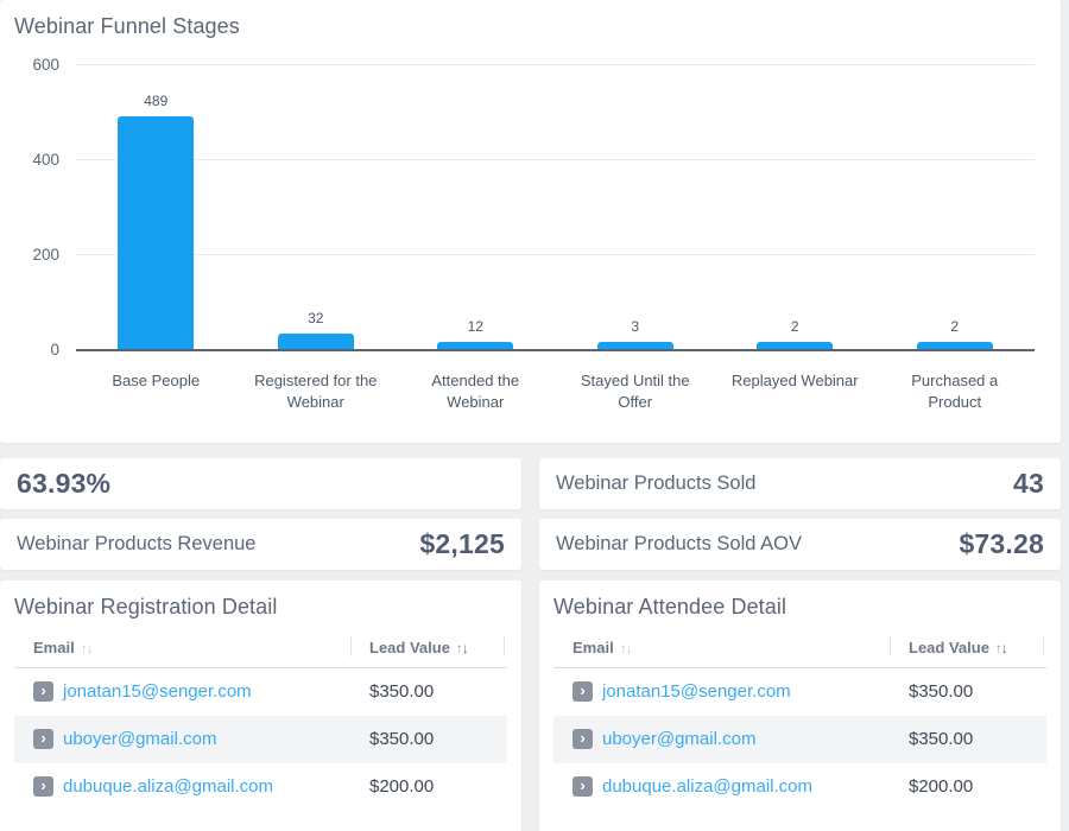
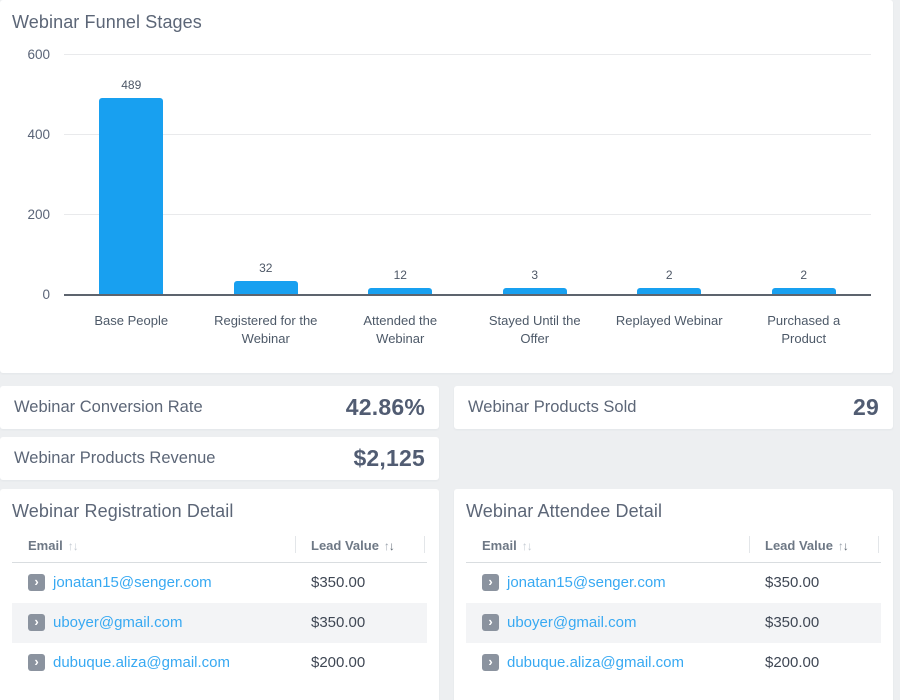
  Webinar Funnel Stages
  600
  400
  200
  0
  489
  32
  12
  3
  2
  2
  Base People
  Registered for the
  Webinar
  Attended the
  Webinar
  Stayed Until the
  Offer
  Replayed Webinar
  Purchased a
  Product
+ Webinar Conversion Rate
- 63.93%
+ 42.86%
  Webinar Products Sold
- 43
+ 29
  Webinar Products Revenue
  $2,125
- Webinar Products Sold AOV
- $73.28
  Webinar Registration Detail
  Email ↑↓	Lead Value ↑↓
  › jonatan15@senger.com	$350.00
  › uboyer@gmail.com	$350.00
  › dubuque.aliza@gmail.com	$200.00
  Webinar Attendee Detail
  Email ↑↓	Lead Value ↑↓
  › jonatan15@senger.com	$350.00
  › uboyer@gmail.com	$350.00
  › dubuque.aliza@gmail.com	$200.00
